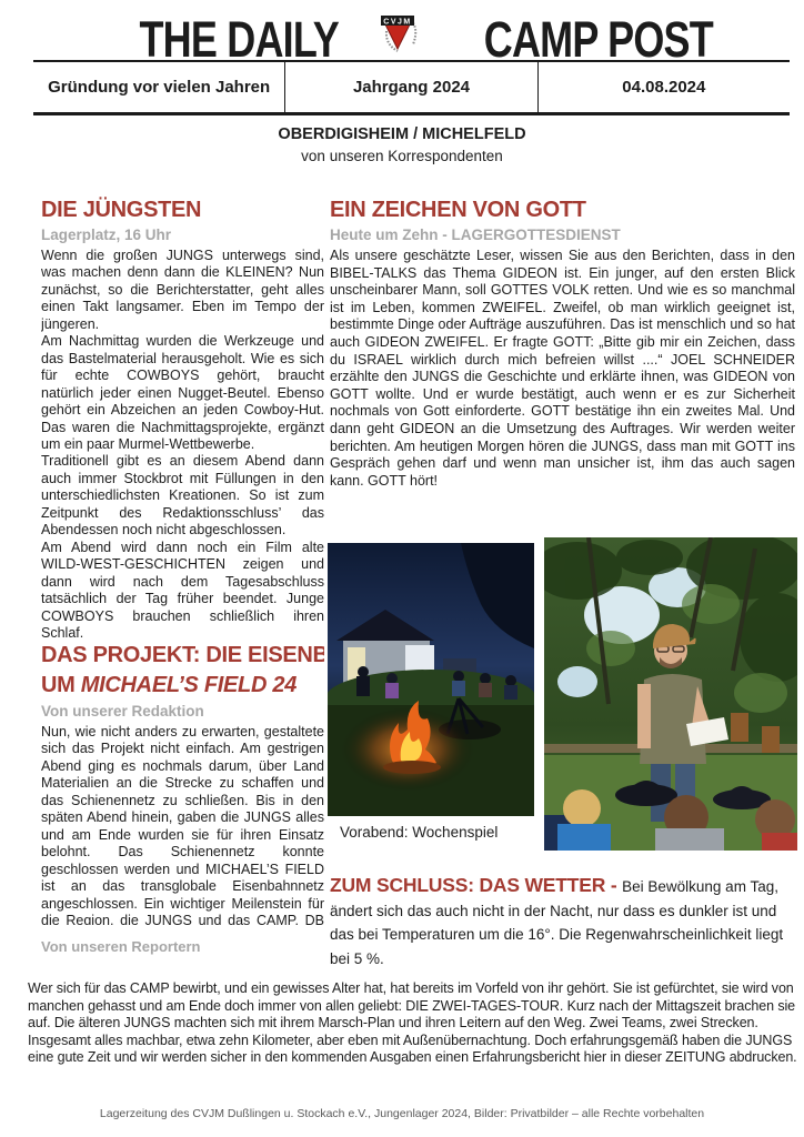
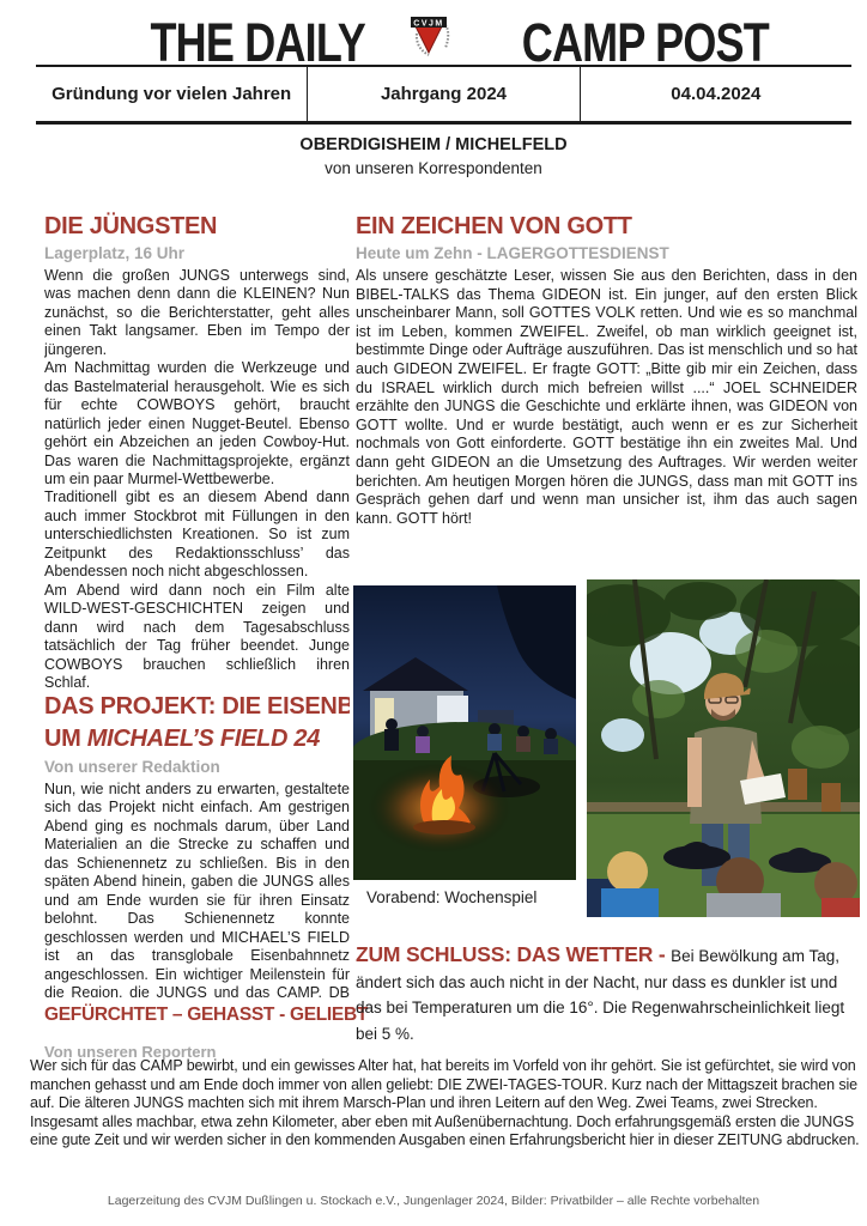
  THE DAILY
  CAMP POST
  Gründung vor vielen Jahren
  Jahrgang 2024
- 04.08.2024
+ 04.04.2024
  OBERDIGISHEIM / MICHELFELD
  von unseren Korrespondenten
  DIE JÜNGSTEN
  Lagerplatz, 16 Uhr
  Wenn die großen JUNGS unterwegs sind, was machen denn dann die KLEINEN? Nun zunächst, so die Berichterstatter, geht alles einen Takt langsamer. Eben im Tempo der jüngeren.
  Am Nachmittag wurden die Werkzeuge und das Bastelmaterial herausgeholt. Wie es sich für echte COWBOYS gehört, braucht natürlich jeder einen Nugget-Beutel. Ebenso gehört ein Abzeichen an jeden Cowboy-Hut. Das waren die Nachmittagsprojekte, ergänzt um ein paar Murmel-Wettbewerbe.
  Traditionell gibt es an diesem Abend dann auch immer Stockbrot mit Füllungen in den unterschiedlichsten Kreationen. So ist zum Zeitpunkt des Redaktionsschluss’ das Abendessen noch nicht abgeschlossen.
  Am Abend wird dann noch ein Film alte WILD-WEST-GESCHICHTEN zeigen und dann wird nach dem Tagesabschluss tatsächlich der Tag früher beendet. Junge COWBOYS brauchen schließlich ihren Schlaf.
  DAS PROJEKT: DIE EISENB
  UM MICHAEL’S FIELD 24
  Von unserer Redaktion
  Nun, wie nicht anders zu erwarten, gestaltete sich das Projekt nicht einfach. Am gestrigen Abend ging es nochmals darum, über Land Materialien an die Strecke zu schaffen und das Schienennetz zu schließen. Bis in den späten Abend hinein, gaben die JUNGS alles und am Ende wurden sie für ihren Einsatz belohnt. Das Schienennetz konnte geschlossen werden und MICHAEL’S FIELD ist an das transglobale Eisenbahnnetz angeschlossen. Ein wichtiger Meilenstein für die Region, die JUNGS und das CAMP. DB
+ GEFÜRCHTET – GEHASST - GELIEBT
  Von unseren Reportern
  EIN ZEICHEN VON GOTT
  Heute um Zehn - LAGERGOTTESDIENST
  Als unsere geschätzte Leser, wissen Sie aus den Berichten, dass in den BIBEL-TALKS das Thema GIDEON ist. Ein junger, auf den ersten Blick unscheinbarer Mann, soll GOTTES VOLK retten. Und wie es so manchmal ist im Leben, kommen ZWEIFEL. Zweifel, ob man wirklich geeignet ist, bestimmte Dinge oder Aufträge auszuführen. Das ist menschlich und so hat auch GIDEON ZWEIFEL. Er fragte GOTT: „Bitte gib mir ein Zeichen, dass du ISRAEL wirklich durch mich befreien willst ....“ JOEL SCHNEIDER erzählte den JUNGS die Geschichte und erklärte ihnen, was GIDEON von GOTT wollte. Und er wurde bestätigt, auch wenn er es zur Sicherheit nochmals von Gott einforderte. GOTT bestätige ihn ein zweites Mal. Und dann geht GIDEON an die Umsetzung des Auftrages. Wir werden weiter berichten. Am heutigen Morgen hören die JUNGS, dass man mit GOTT ins Gespräch gehen darf und wenn man unsicher ist, ihm das auch sagen kann. GOTT hört!
  Vorabend: Wochenspiel
  ZUM SCHLUSS: DAS WETTER - Bei Bewölkung am Tag, ändert sich das auch nicht in der Nacht, nur dass es dunkler ist und das bei Temperaturen um die 16°. Die Regenwahrscheinlichkeit liegt bei 5 %.
- Wer sich für das CAMP bewirbt, und ein gewisses Alter hat, hat bereits im Vorfeld von ihr gehört. Sie ist gefürchtet, sie wird von manchen gehasst und am Ende doch immer von allen geliebt: DIE ZWEI-TAGES-TOUR. Kurz nach der Mittagszeit brachen sie auf. Die älteren JUNGS machten sich mit ihrem Marsch-Plan und ihren Leitern auf den Weg. Zwei Teams, zwei Strecken. Insgesamt alles machbar, etwa zehn Kilometer, aber eben mit Außenübernachtung. Doch erfahrungsgemäß haben die JUNGS eine gute Zeit und wir werden sicher in den kommenden Ausgaben einen Erfahrungsbericht hier in dieser ZEITUNG abdrucken.
+ Wer sich für das CAMP bewirbt, und ein gewisses Alter hat, hat bereits im Vorfeld von ihr gehört. Sie ist gefürchtet, sie wird von manchen gehasst und am Ende doch immer von allen geliebt: DIE ZWEI-TAGES-TOUR. Kurz nach der Mittagszeit brachen sie auf. Die älteren JUNGS machten sich mit ihrem Marsch-Plan und ihren Leitern auf den Weg. Zwei Teams, zwei Strecken. Insgesamt alles machbar, etwa zehn Kilometer, aber eben mit Außenübernachtung. Doch erfahrungsgemäß ersten die JUNGS eine gute Zeit und wir werden sicher in den kommenden Ausgaben einen Erfahrungsbericht hier in dieser ZEITUNG abdrucken.
  Lagerzeitung des CVJM Dußlingen u. Stockach e.V., Jungenlager 2024, Bilder: Privatbilder – alle Rechte vorbehalten
